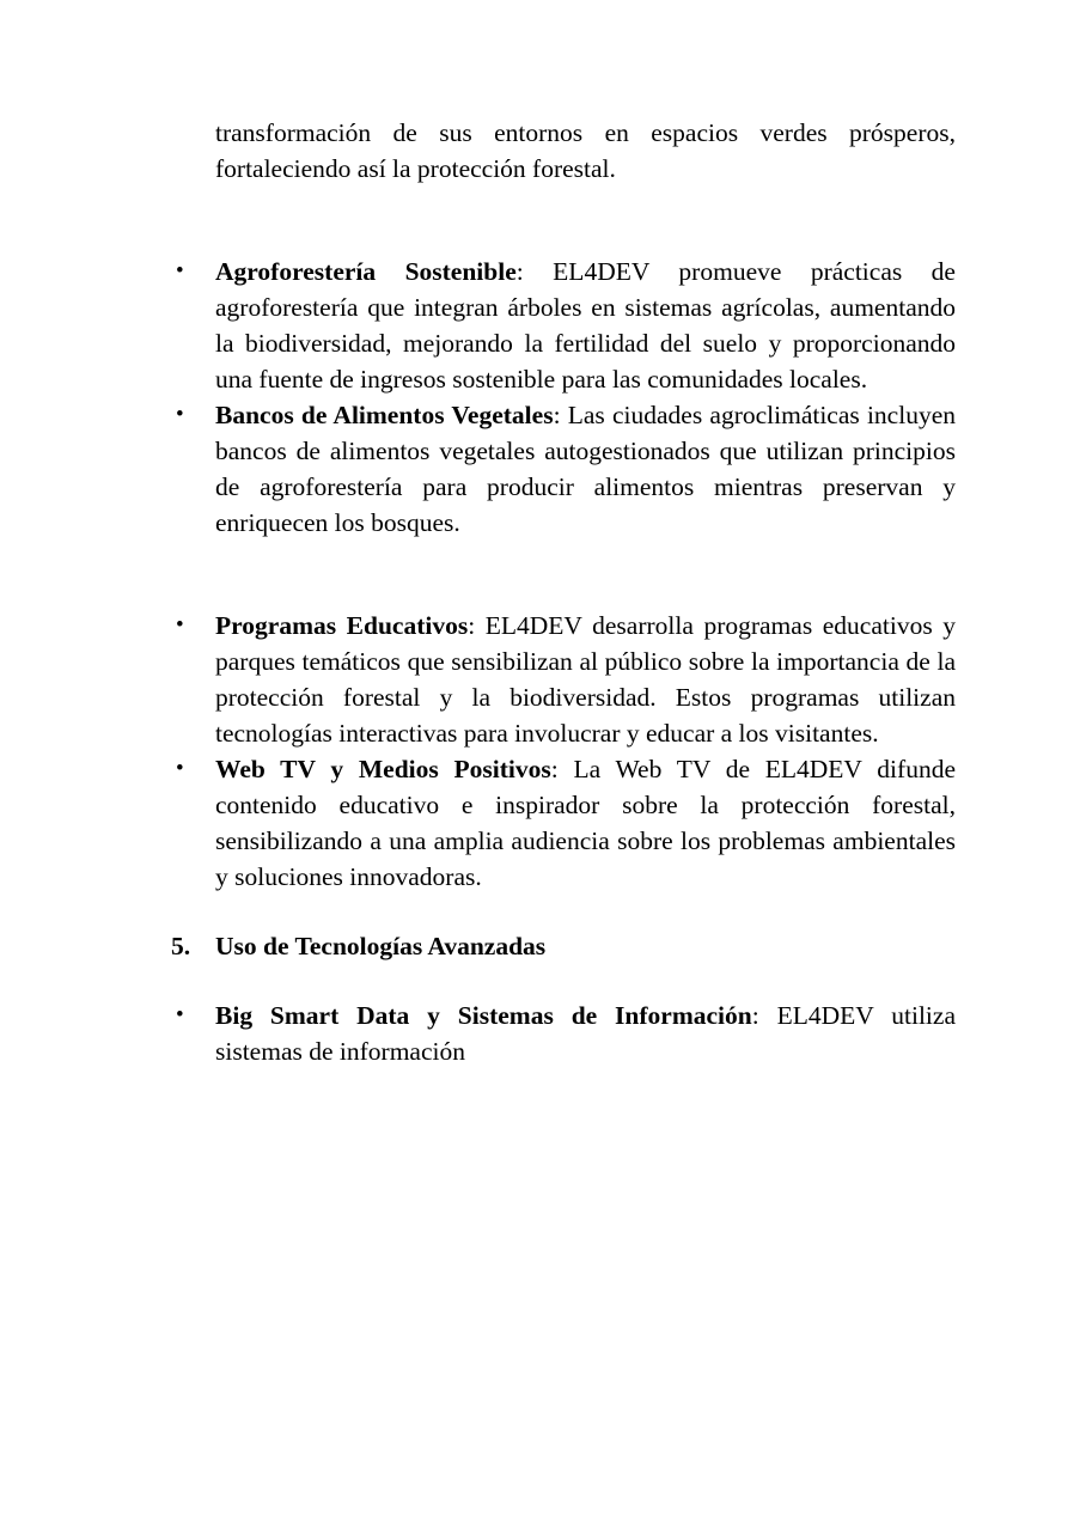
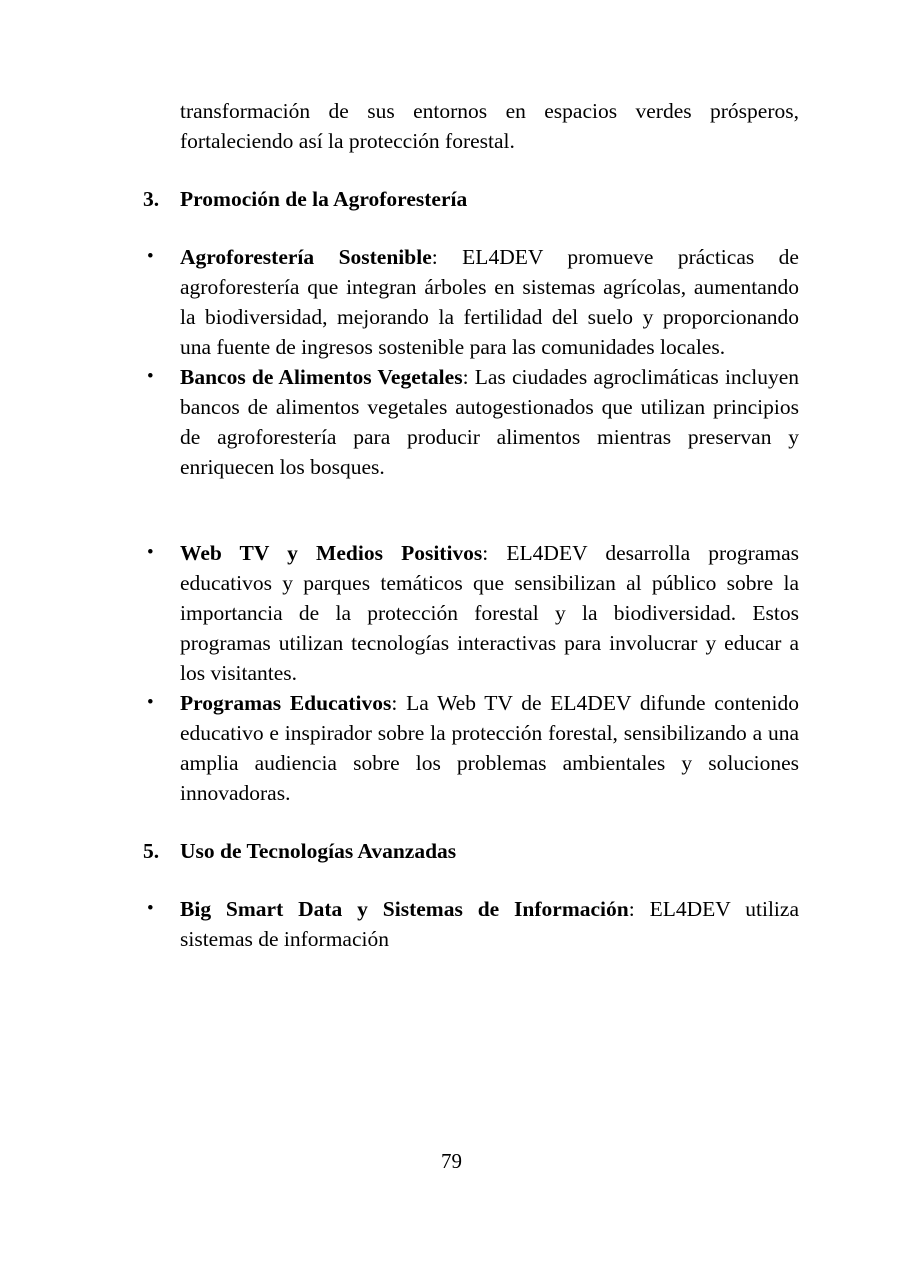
  transformación de sus entornos en espacios verdes prósperos, fortaleciendo así la protección forestal.
+ 3.
+ Promoción de la Agroforestería
  •
  Agroforestería Sostenible: EL4DEV promueve prácticas de agroforestería que integran árboles en sistemas agrícolas, aumentando la biodiversidad, mejorando la fertilidad del suelo y proporcionando una fuente de ingresos sostenible para las comunidades locales.
  •
  Bancos de Alimentos Vegetales: Las ciudades agroclimáticas incluyen bancos de alimentos vegetales autogestionados que utilizan principios de agroforestería para producir alimentos mientras preservan y enriquecen los bosques.
  •
- Programas Educativos: EL4DEV desarrolla programas educativos y parques temáticos que sensibilizan al público sobre la importancia de la protección forestal y la biodiversidad. Estos programas utilizan tecnologías interactivas para involucrar y educar a los visitantes.
+ Web TV y Medios Positivos: EL4DEV desarrolla programas educativos y parques temáticos que sensibilizan al público sobre la importancia de la protección forestal y la biodiversidad. Estos programas utilizan tecnologías interactivas para involucrar y educar a los visitantes.
  •
- Web TV y Medios Positivos: La Web TV de EL4DEV difunde contenido educativo e inspirador sobre la protección forestal, sensibilizando a una amplia audiencia sobre los problemas ambientales y soluciones innovadoras.
+ Programas Educativos: La Web TV de EL4DEV difunde contenido educativo e inspirador sobre la protección forestal, sensibilizando a una amplia audiencia sobre los problemas ambientales y soluciones innovadoras.
  5.
  Uso de Tecnologías Avanzadas
  •
  Big Smart Data y Sistemas de Información: EL4DEV utiliza sistemas de información
+ 79
